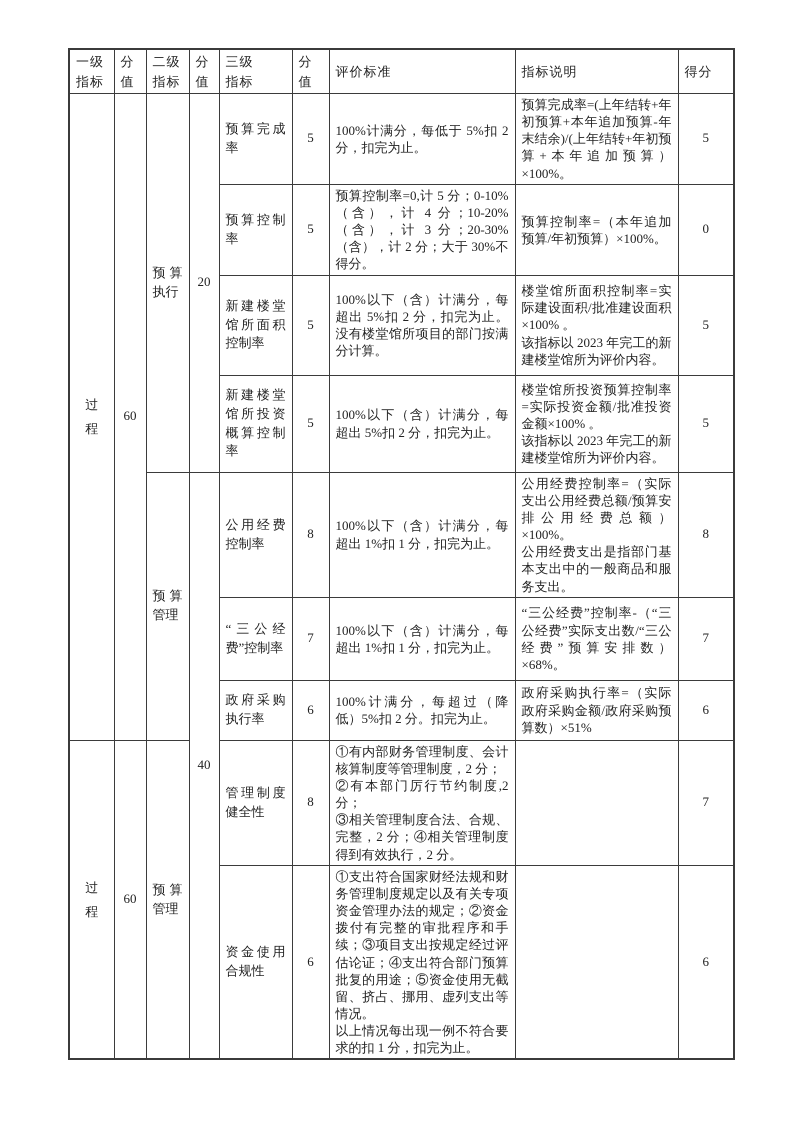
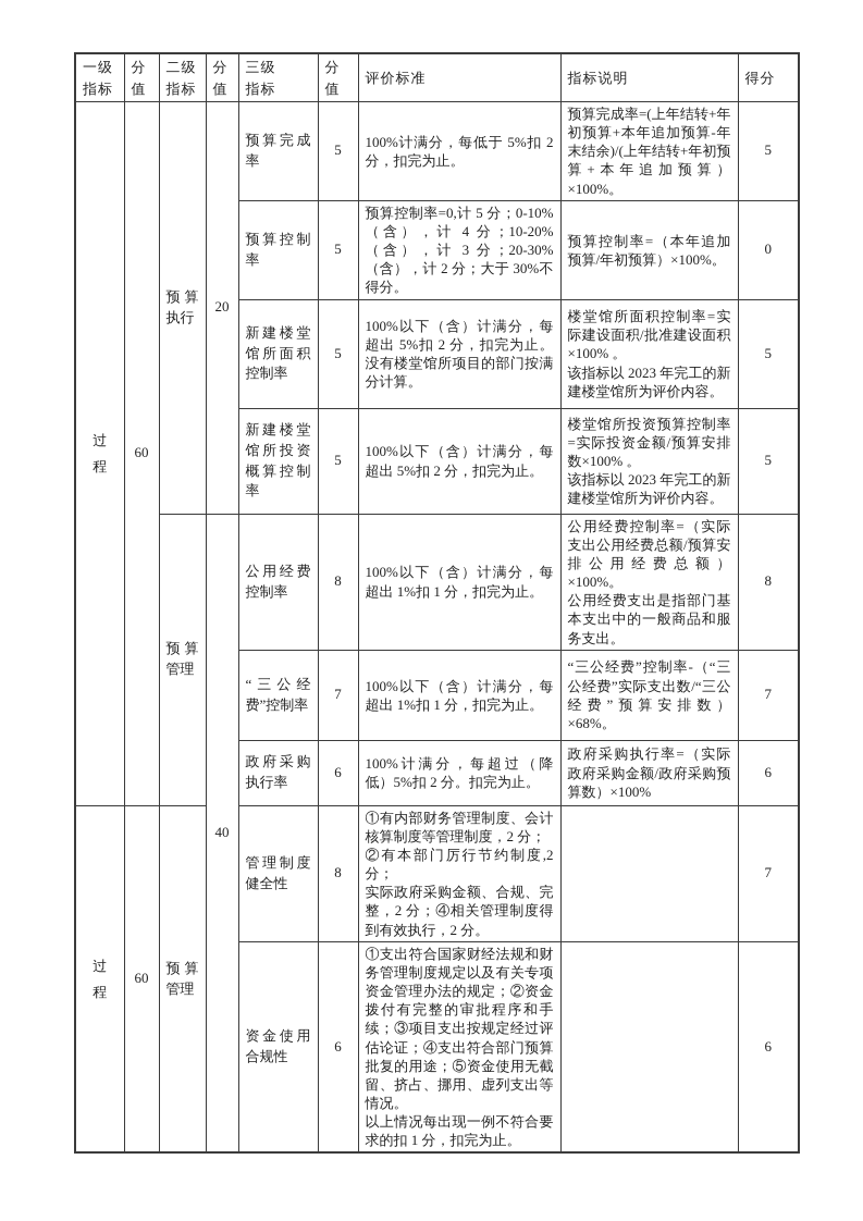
  一级 指标	分 值	二级 指标	分 值	三级 指标	分 值	评价标准	指标说明	得分
  过程	60	预算执行	20	预算完成率	5	100%计满分，每低于 5%扣 2 分，扣完为止。	预算完成率=(上年结转+年初预算+本年追加预算-年末结余)/(上年结转+年初预算+本年追加预算）×100%。	5
  预算控制率	5	预算控制率=0,计 5 分；0-10%（含），计 4 分；10-20%（含），计 3 分；20-30%（含），计 2 分；大于 30%不得分。	预算控制率=（本年追加预算/年初预算）×100%。	0
  新建楼堂馆所面积控制率	5	100%以下（含）计满分，每超出 5%扣 2 分，扣完为止。没有楼堂馆所项目的部门按满分计算。	楼堂馆所面积控制率=实际建设面积/批准建设面积×100% 。 该指标以 2023 年完工的新建楼堂馆所为评价内容。	5
- 新建楼堂馆所投资概算控制率	5	100%以下（含）计满分，每超出 5%扣 2 分，扣完为止。	楼堂馆所投资预算控制率=实际投资金额/批准投资金额×100% 。 该指标以 2023 年完工的新建楼堂馆所为评价内容。	5
+ 新建楼堂馆所投资概算控制率	5	100%以下（含）计满分，每超出 5%扣 2 分，扣完为止。	楼堂馆所投资预算控制率=实际投资金额/预算安排数×100% 。 该指标以 2023 年完工的新建楼堂馆所为评价内容。	5
  预算管理	40	公用经费控制率	8	100%以下（含）计满分，每超出 1%扣 1 分，扣完为止。	公用经费控制率=（实际支出公用经费总额/预算安排公用经费总额）×100%。 公用经费支出是指部门基本支出中的一般商品和服务支出。	8
  “三公经费”控制率	7	100%以下（含）计满分，每超出 1%扣 1 分，扣完为止。	“三公经费”控制率-（“三公经费”实际支出数/“三公经费”预算安排数）×68%。	7
- 政府采购执行率	6	100%计满分，每超过（降低）5%扣 2 分。扣完为止。	政府采购执行率=（实际政府采购金额/政府采购预算数）×51%	6
+ 政府采购执行率	6	100%计满分，每超过（降低）5%扣 2 分。扣完为止。	政府采购执行率=（实际政府采购金额/政府采购预算数）×100%	6
- 过程	60	预算管理	管理制度健全性	8	①有内部财务管理制度、会计核算制度等管理制度，2 分； ②有本部门厉行节约制度,2 分； ③相关管理制度合法、合规、完整，2 分；④相关管理制度得到有效执行，2 分。		7
+ 过程	60	预算管理	管理制度健全性	8	①有内部财务管理制度、会计核算制度等管理制度，2 分； ②有本部门厉行节约制度,2 分； 实际政府采购金额、合规、完整，2 分；④相关管理制度得到有效执行，2 分。		7
  资金使用合规性	6	①支出符合国家财经法规和财务管理制度规定以及有关专项资金管理办法的规定；②资金拨付有完整的审批程序和手续；③项目支出按规定经过评估论证；④支出符合部门预算批复的用途；⑤资金使用无截留、挤占、挪用、虚列支出等情况。 以上情况每出现一例不符合要求的扣 1 分，扣完为止。		6
